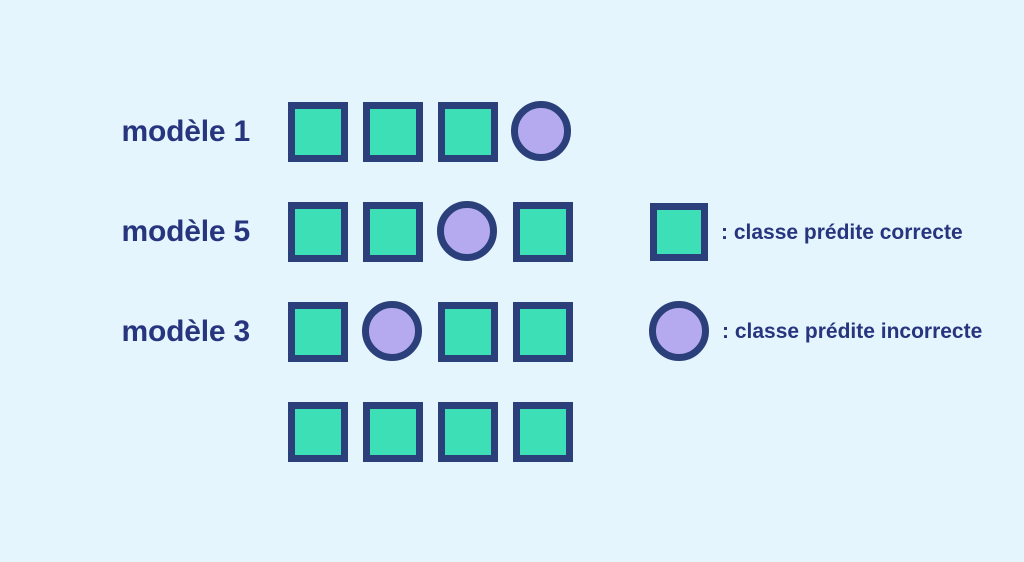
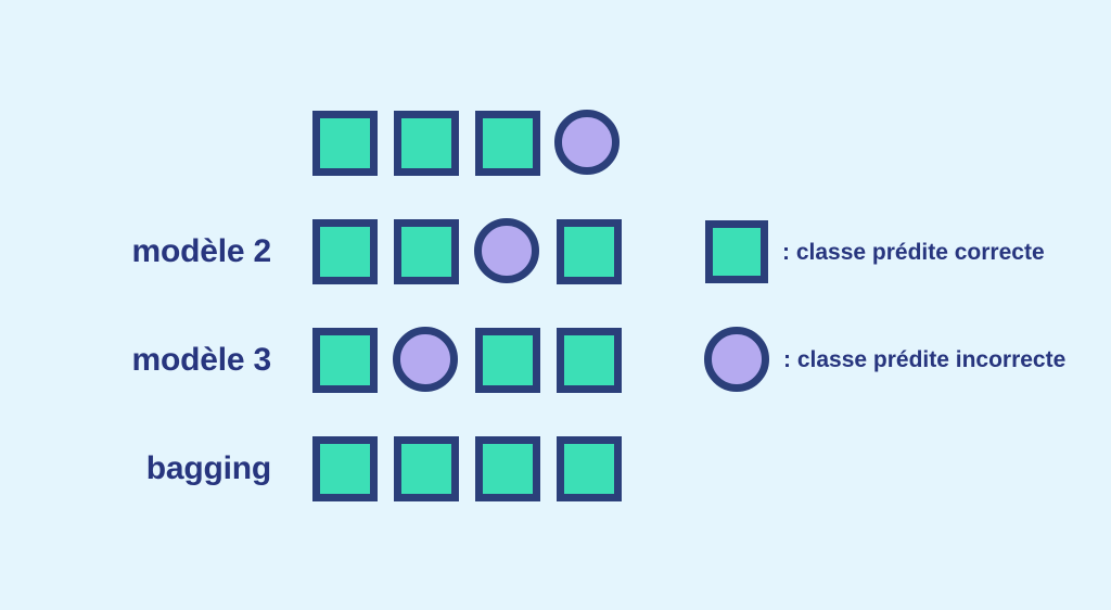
- modèle 1
- modèle 5
+ modèle 2
  modèle 3
+ bagging
  : classe prédite correcte
  : classe prédite incorrecte
